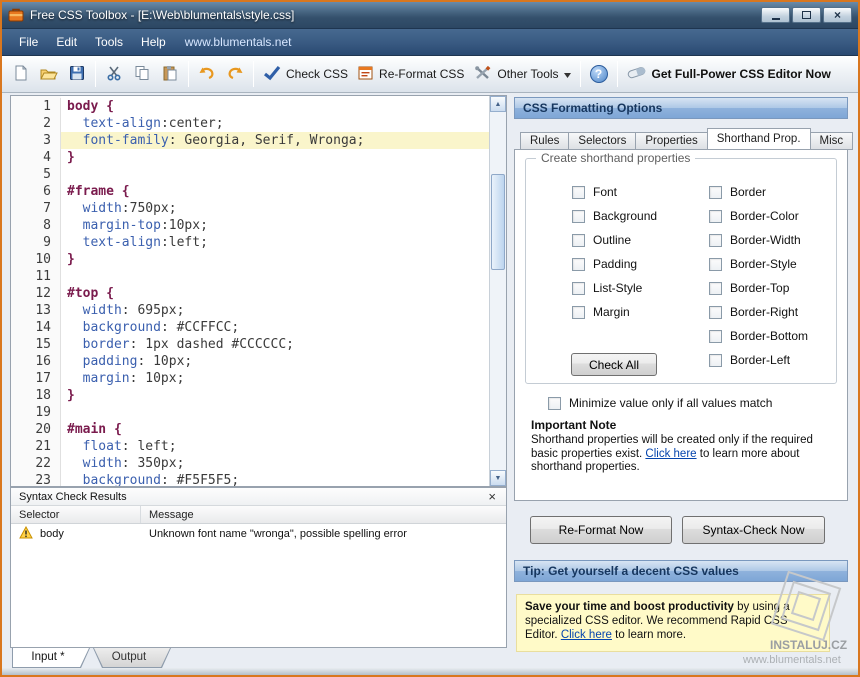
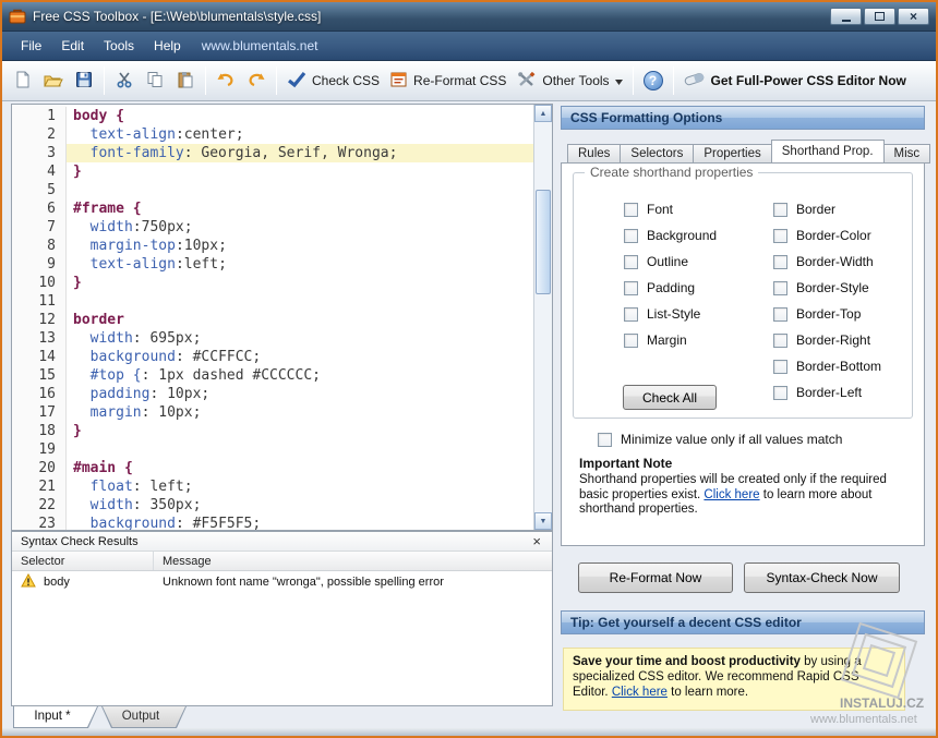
  Free CSS Toolbox - [E:\Web\blumentals\style.css]
  ×
  File
  Edit
  Tools
  Help
  www.blumentals.net
  Check CSS
  Re-Format CSS
  Other Tools
  ?
  Get Full-Power CSS Editor Now
  1
  body {
  2
  text-align:center;
  3
  font-family: Georgia, Serif, Wronga;
  4
  }
  5
  6
  #frame {
  7
  width:750px;
  8
  margin-top:10px;
  9
  text-align:left;
  10
  }
  11
  12
- #top {
+ border
  13
  width: 695px;
  14
  background: #CCFFCC;
  15
- border: 1px dashed #CCCCCC;
+ #top {: 1px dashed #CCCCCC;
  16
  padding: 10px;
  17
  margin: 10px;
  18
  }
  19
  20
  #main {
  21
  float: left;
  22
  width: 350px;
  23
  background: #F5F5F5;
  Syntax Check Results
  ×
  Selector
  Message
  body
  Unknown font name "wronga", possible spelling error
  Input *
  Output
  CSS Formatting Options
  Rules
  Selectors
  Properties
  Shorthand Prop.
  Misc
  Create shorthand properties
  Font
  Background
  Outline
  Padding
  List-Style
  Margin
  Border
  Border-Color
  Border-Width
  Border-Style
  Border-Top
  Border-Right
  Border-Bottom
  Border-Left
  Check All
  Minimize value only if all values match
  Important Note
  Shorthand properties will be created only if the required basic properties exist. Click here to learn more about shorthand properties.
  Re-Format Now
  Syntax-Check Now
- Tip: Get yourself a decent CSS values
+ Tip: Get yourself a decent CSS editor
  Save your time and boost productivity by using a specialized CSS editor. We recommend Rapid CSS Editor. Click here to learn more.
  INSTALUJ.CZ
  www.blumentals.net
